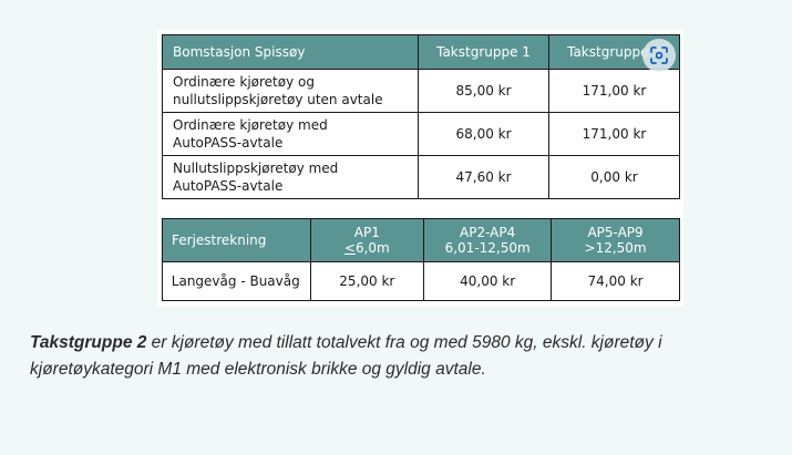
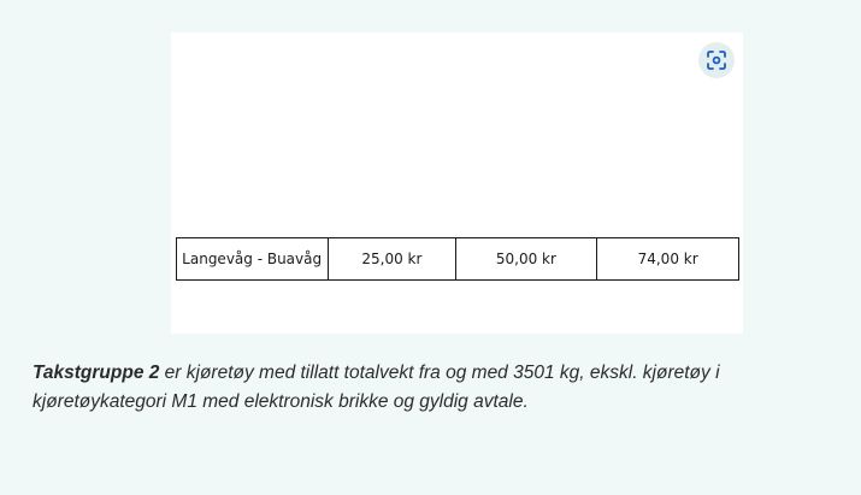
- Bomstasjon Spissøy	Takstgruppe 1	Takstgruppe 2
- Ordinære kjøretøy ognullutslippskjøretøy uten avtale	85,00 kr	171,00 kr
- Ordinære kjøretøy medAutoPASS-avtale	68,00 kr	171,00 kr
- Nullutslippskjøretøy medAutoPASS-avtale	47,60 kr	0,00 kr
- Ferjestrekning	AP1<6,0m	AP2-AP46,01-12,50m	AP5-AP9>12,50m
- Langevåg - Buavåg	25,00 kr	40,00 kr	74,00 kr
+ Langevåg - Buavåg	25,00 kr	50,00 kr	74,00 kr
- Takstgruppe 2 er kjøretøy med tillatt totalvekt fra og med 5980 kg, ekskl. kjøretøy i kjøretøykategori M1 med elektronisk brikke og gyldig avtale.
+ Takstgruppe 2 er kjøretøy med tillatt totalvekt fra og med 3501 kg, ekskl. kjøretøy i kjøretøykategori M1 med elektronisk brikke og gyldig avtale.
